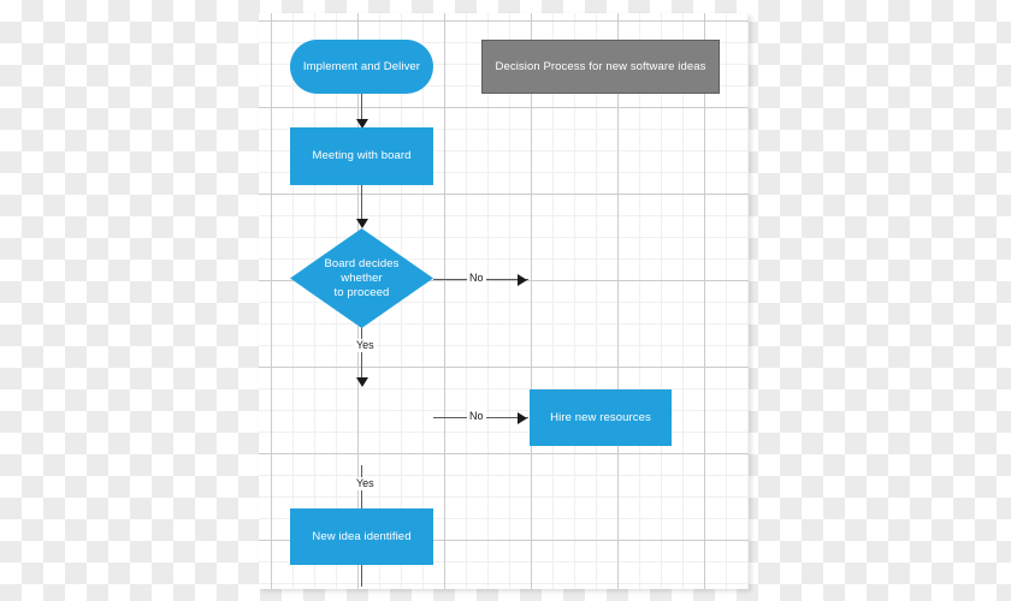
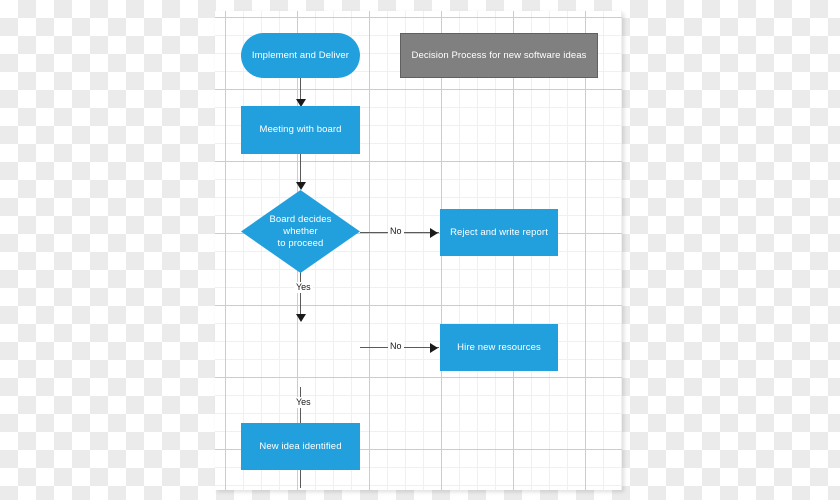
  No
  Yes
  No
  Yes
  Decision Process for new software ideas
  Implement and Deliver
  Meeting with board
  Board decides
  whether
  to proceed
+ Reject and write report
  Hire new resources
  New idea identified
